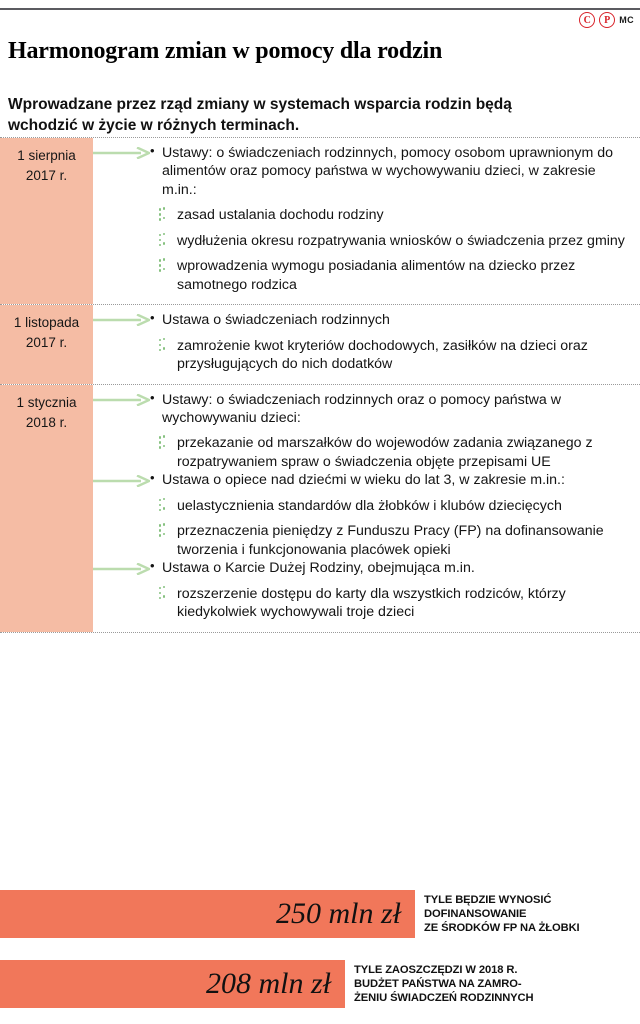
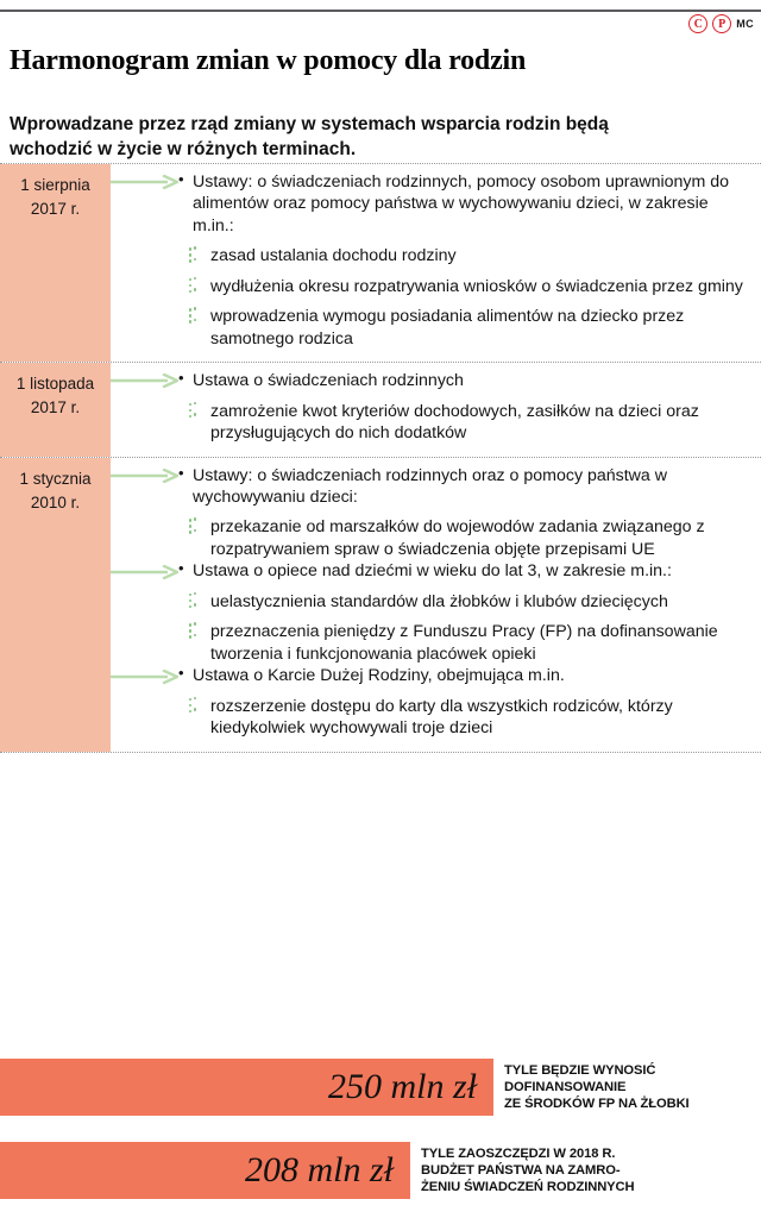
  C
  P
  MC
  Harmonogram zmian w pomocy dla rodzin
  Wprowadzane przez rząd zmiany w systemach wsparcia rodzin będą wchodzić w życie w różnych terminach.
  1 sierpnia
  2017 r.
  Ustawy: o świadczeniach rodzinnych, pomocy osobom uprawnionym do alimentów oraz pomocy państwa w wychowywaniu dzieci, w zakresie m.in.:
  zasad ustalania dochodu rodziny
  wydłużenia okresu rozpatrywania wniosków o świadczenia przez gminy
  wprowadzenia wymogu posiadania alimentów na dziecko przez samotnego rodzica
  1 listopada
  2017 r.
  Ustawa o świadczeniach rodzinnych
  zamrożenie kwot kryteriów dochodowych, zasiłków na dzieci oraz przysługujących do nich dodatków
  1 stycznia
- 2018 r.
+ 2010 r.
  Ustawy: o świadczeniach rodzinnych oraz o pomocy państwa w wychowywaniu dzieci:
  przekazanie od marszałków do wojewodów zadania związanego z rozpatrywaniem spraw o świadczenia objęte przepisami UE
  Ustawa o opiece nad dziećmi w wieku do lat 3, w zakresie m.in.:
  uelastycznienia standardów dla żłobków i klubów dziecięcych
  przeznaczenia pieniędzy z Funduszu Pracy (FP) na dofinansowanie tworzenia i funkcjonowania placówek opieki
  Ustawa o Karcie Dużej Rodziny, obejmująca m.in.
  rozszerzenie dostępu do karty dla wszystkich rodziców, którzy kiedykolwiek wychowywali troje dzieci
  250 mln zł
  TYLE BĘDZIE WYNOSIĆ
  DOFINANSOWANIE
  ZE ŚRODKÓW FP NA ŻŁOBKI
  208 mln zł
  TYLE ZAOSZCZĘDZI W 2018 R.
  BUDŻET PAŃSTWA NA ZAMRO-
  ŻENIU ŚWIADCZEŃ RODZINNYCH
